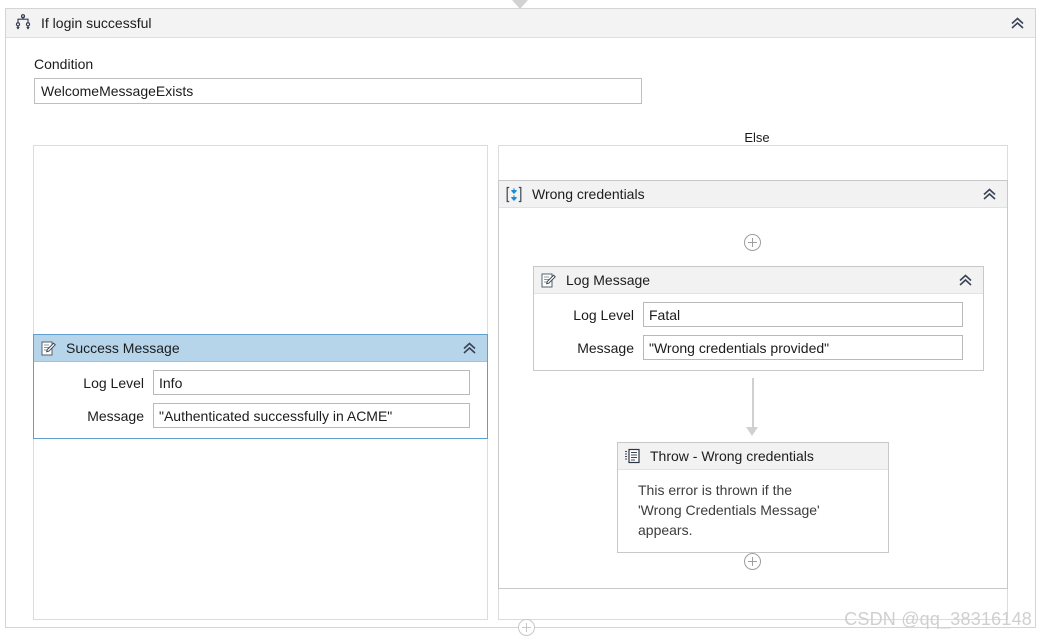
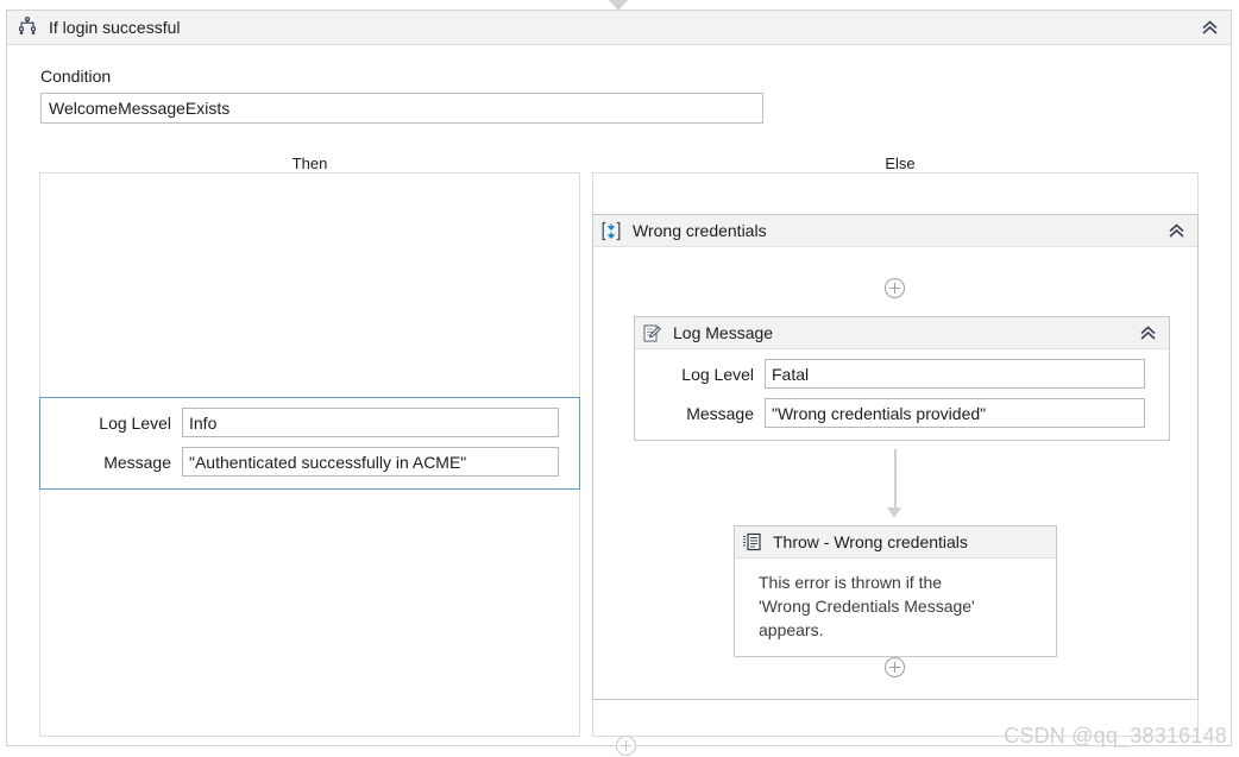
  If login successful
  Condition
  WelcomeMessageExists
+ Then
  Else
- Success Message
  Log Level
  Info
  Message
  "Authenticated successfully in ACME"
  Wrong credentials
  Log Message
  Log Level
  Fatal
  Message
  "Wrong credentials provided"
  Throw - Wrong credentials
  This error is thrown if the
  'Wrong Credentials Message'
  appears.
  CSDN @qq_38316148
